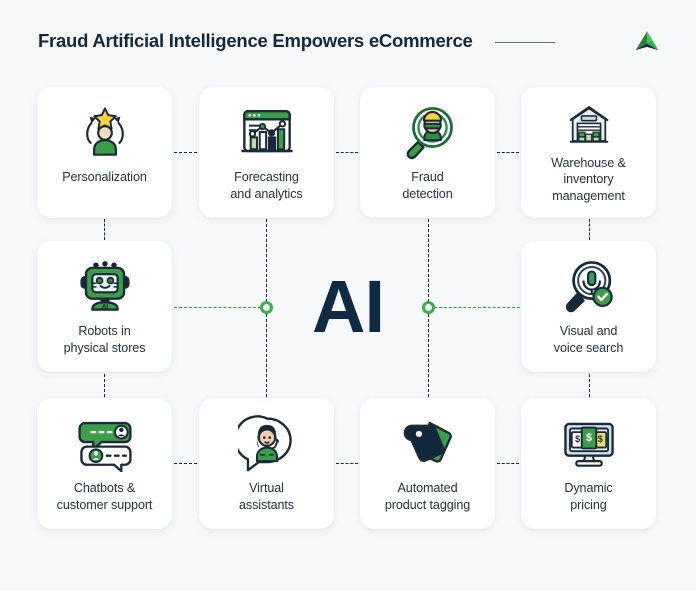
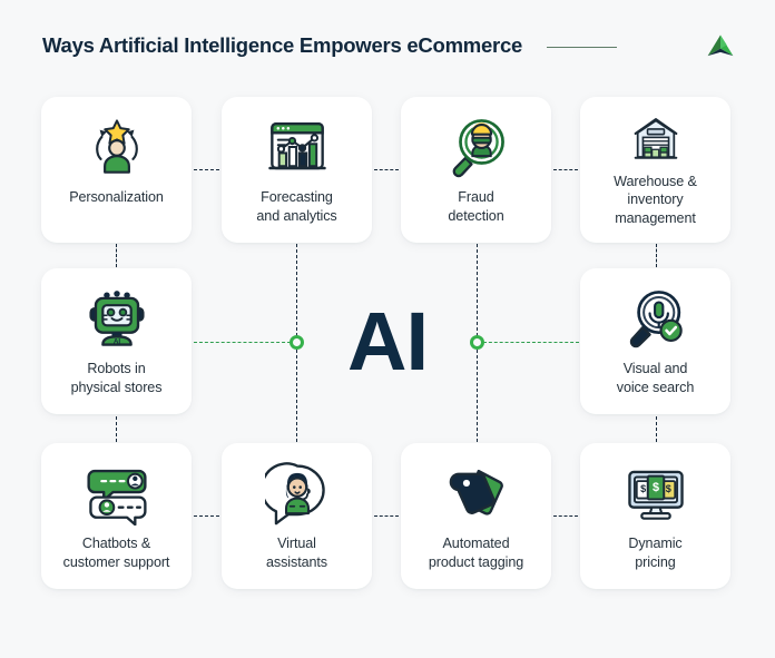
- Fraud Artificial Intelligence Empowers eCommerce
+ Ways Artificial Intelligence Empowers eCommerce
  AI
  Personalization
  Forecasting
  and analytics
  Fraud
  detection
  Warehouse &
  inventory
  management
  Robots in
  physical stores
  Visual and
  voice search
  Chatbots &
  customer support
  Virtual
  assistants
  Automated
  product tagging
  $
  $
  $
  Dynamic
  pricing
